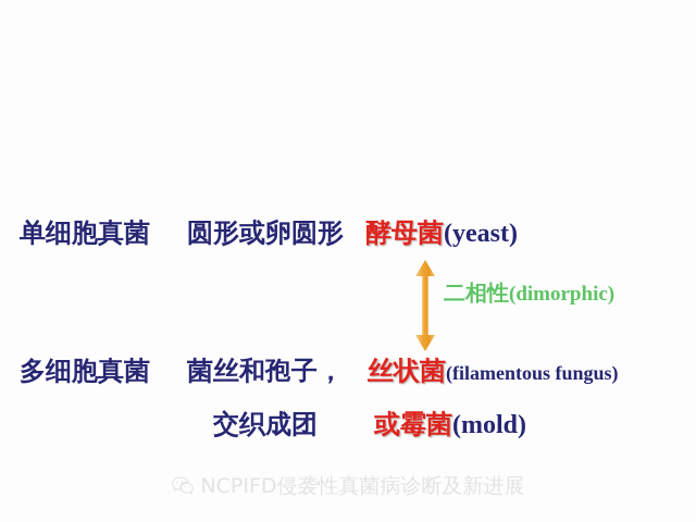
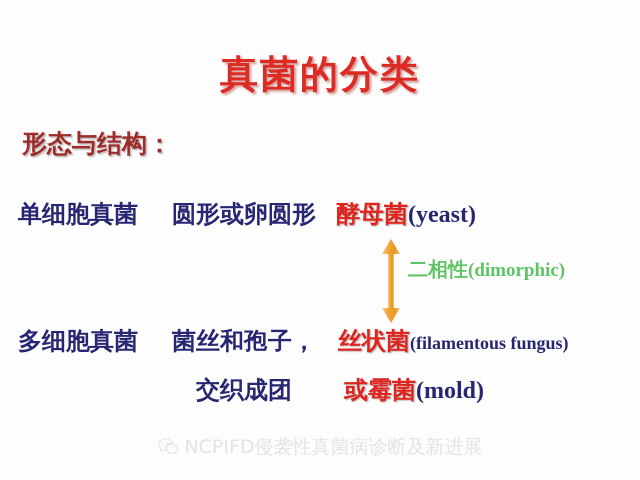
+ 真菌的分类
+ 形态与结构：
  单细胞真菌 圆形或卵圆形 酵母菌(yeast)
  二相性(dimorphic)
  多细胞真菌 菌丝和孢子， 丝状菌(filamentous fungus)
  交织成团 或霉菌(mold)
  NCPIFD侵袭性真菌病诊断及新进展
